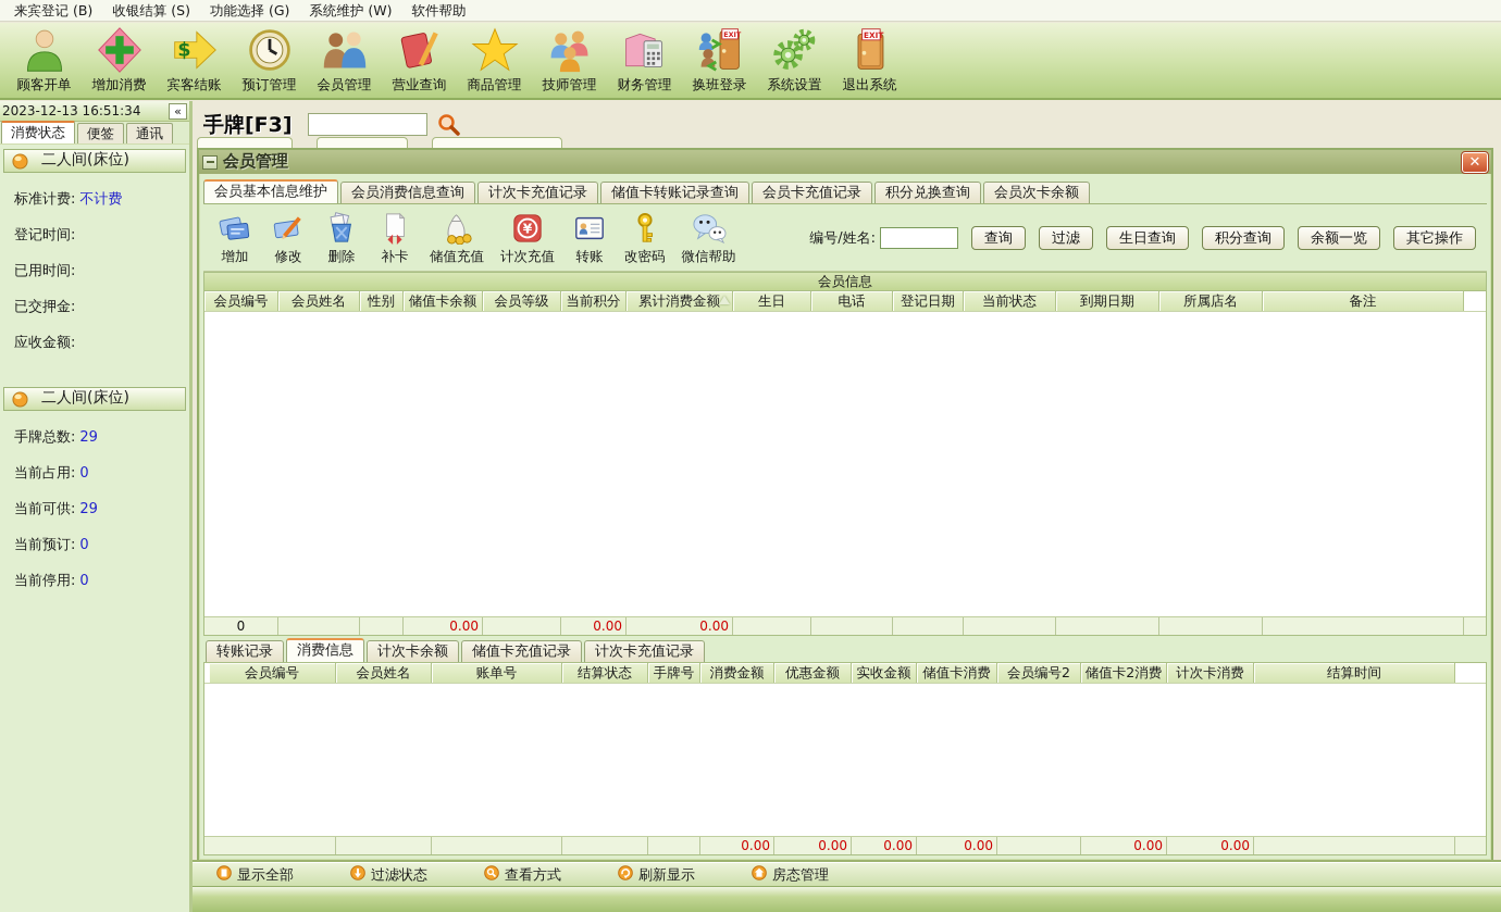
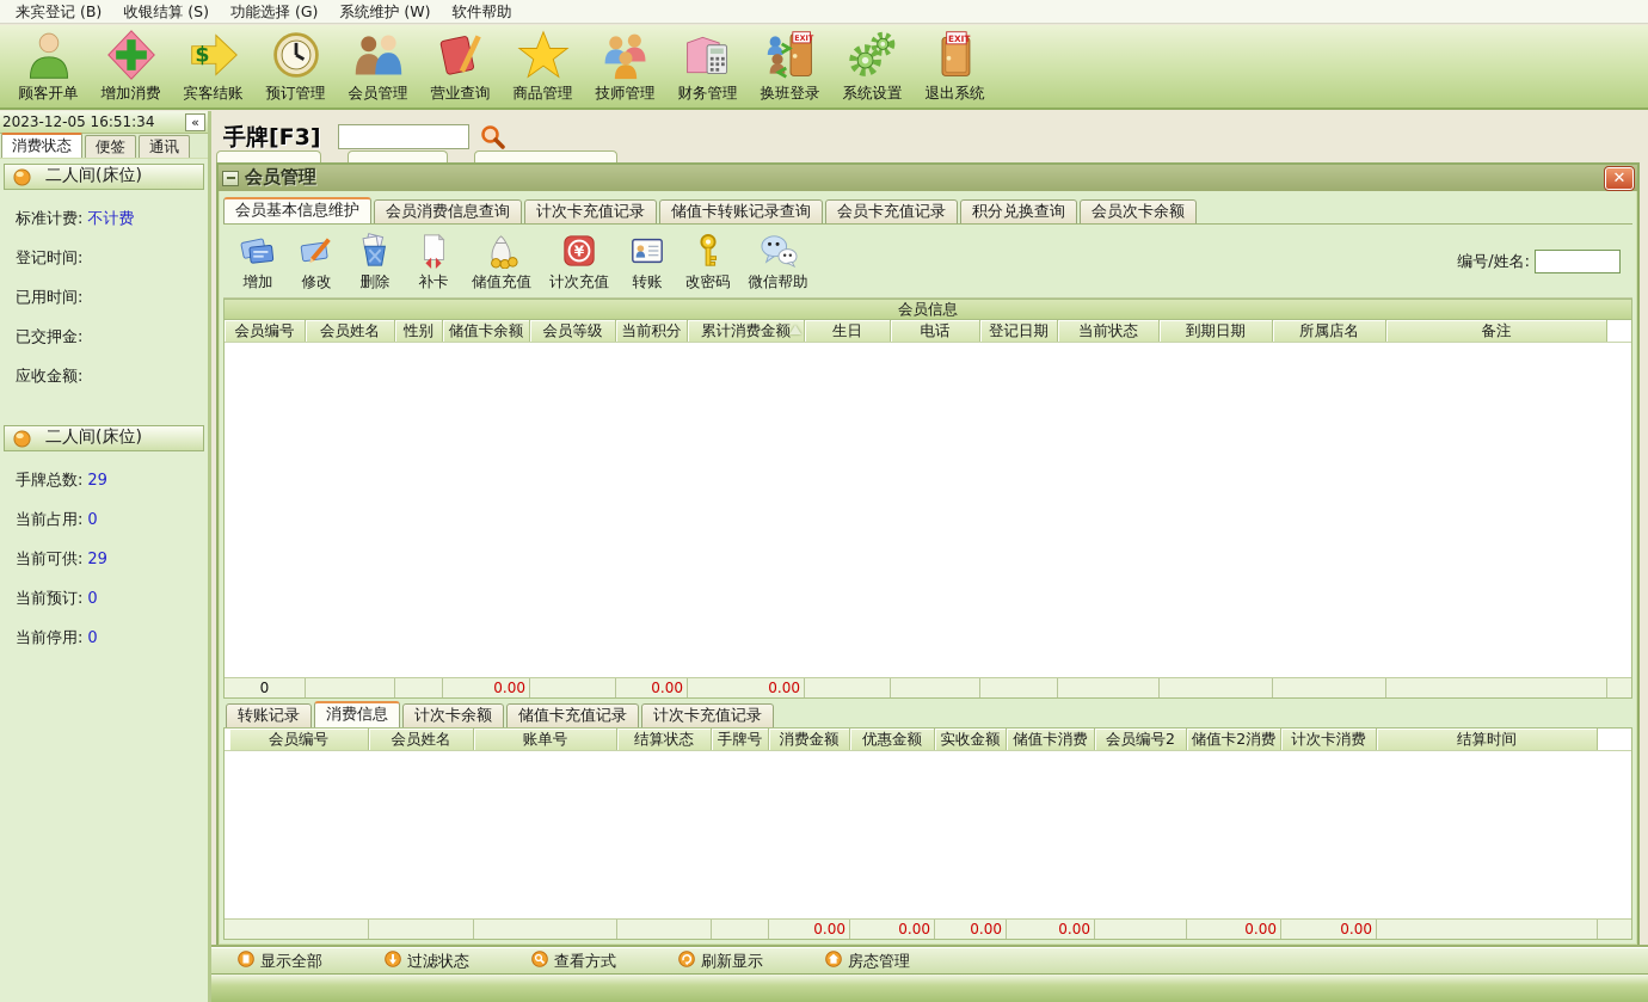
  来宾登记 (B)
  收银结算 (S)
  功能选择 (G)
  系统维护 (W)
  软件帮助
  顾客开单
  增加消费
  $
  宾客结账
  预订管理
  会员管理
  营业查询
  商品管理
  技师管理
  财务管理
  EXIT
  换班登录
  系统设置
  EXIT
  退出系统
- 2023-12-13 16:51:34
+ 2023-12-05 16:51:34
  «
  消费状态
  便签
  通讯
  二人间(床位)
  标准计费: 不计费
  登记时间:
  已用时间:
  已交押金:
  应收金额:
  二人间(床位)
  手牌总数: 29
  当前占用: 0
  当前可供: 29
  当前预订: 0
  当前停用: 0
  手牌[F3]
  会员管理
  ✕
  会员基本信息维护
  会员消费信息查询
  计次卡充值记录
  储值卡转账记录查询
  会员卡充值记录
  积分兑换查询
  会员次卡余额
  增加
  修改
  删除
  补卡
  储值充值
  ¥
  计次充值
  转账
  改密码
  微信帮助
  编号/姓名:
- 查询
- 过滤
- 生日查询
- 积分查询
- 余额一览
- 其它操作
  会员信息
  会员编号
  会员姓名
  性别
  储值卡余额
  会员等级
  当前积分
  累计消费金额
  生日
  电话
  登记日期
  当前状态
  到期日期
  所属店名
  备注
  0
  0.00
  0.00
  0.00
  转账记录
  消费信息
  计次卡余额
  储值卡充值记录
  计次卡充值记录
  会员编号
  会员姓名
  账单号
  结算状态
  手牌号
  消费金额
  优惠金额
  实收金额
  储值卡消费
  会员编号2
  储值卡2消费
  计次卡消费
  结算时间
  0.00
  0.00
  0.00
  0.00
  0.00
  0.00
  显示全部
  过滤状态
  查看方式
  刷新显示
  房态管理
